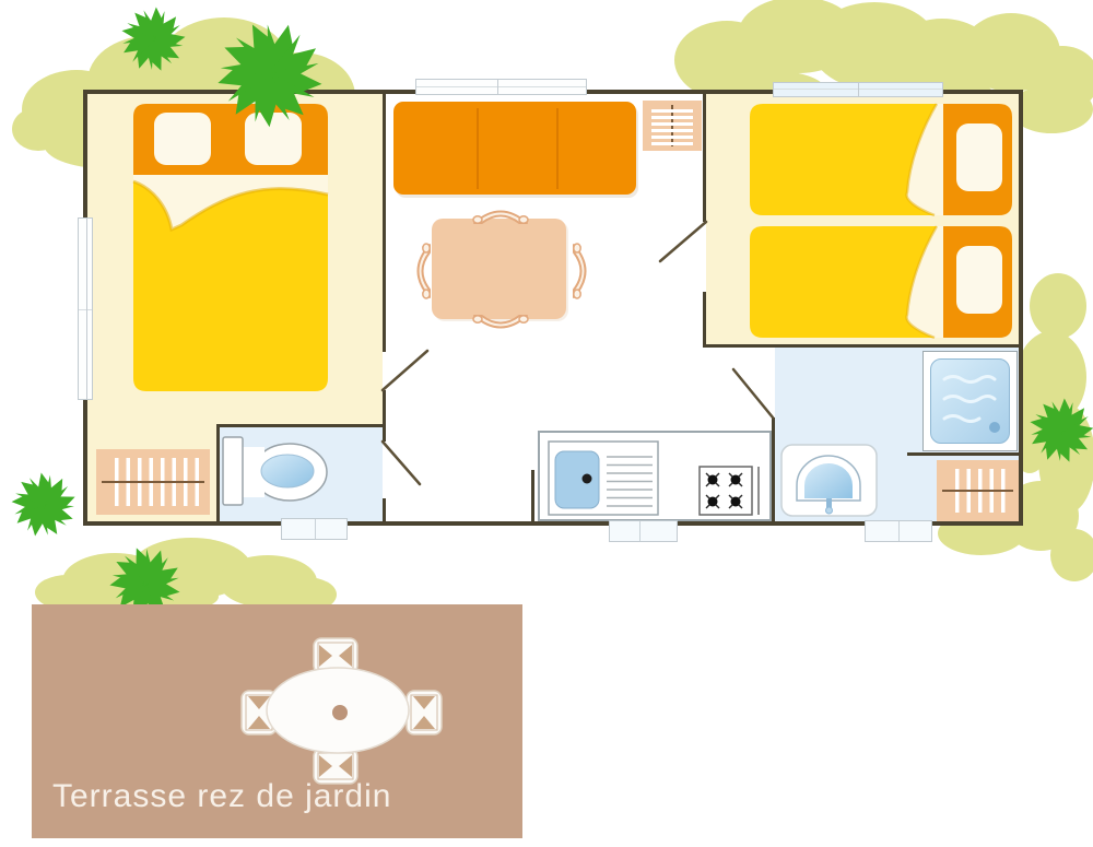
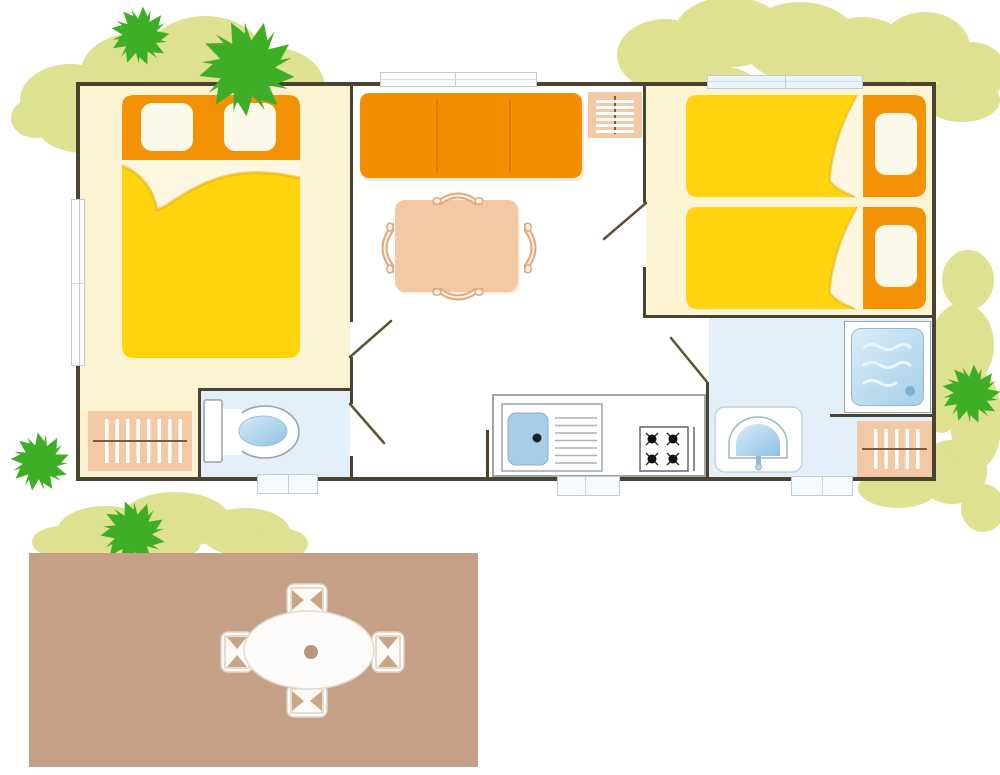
- Terrasse rez de jardin
